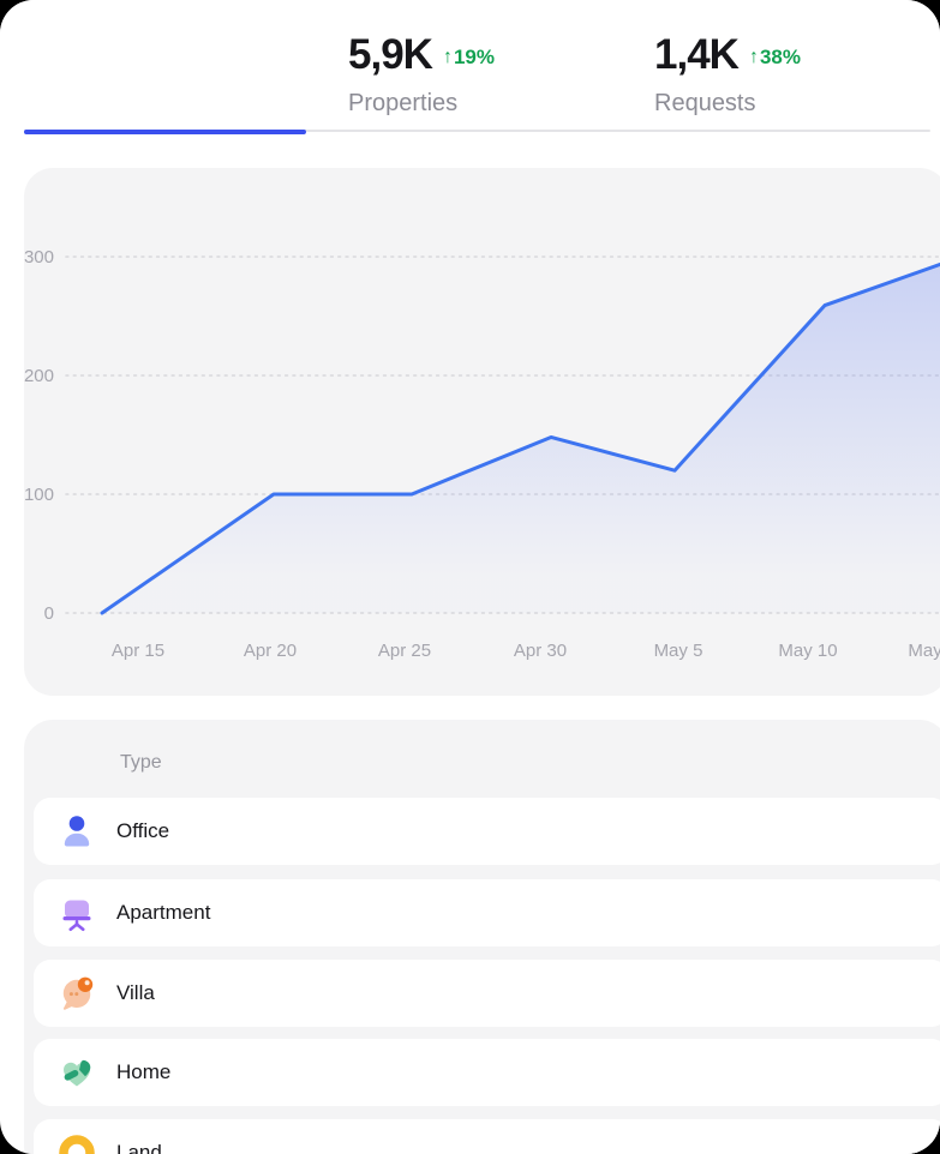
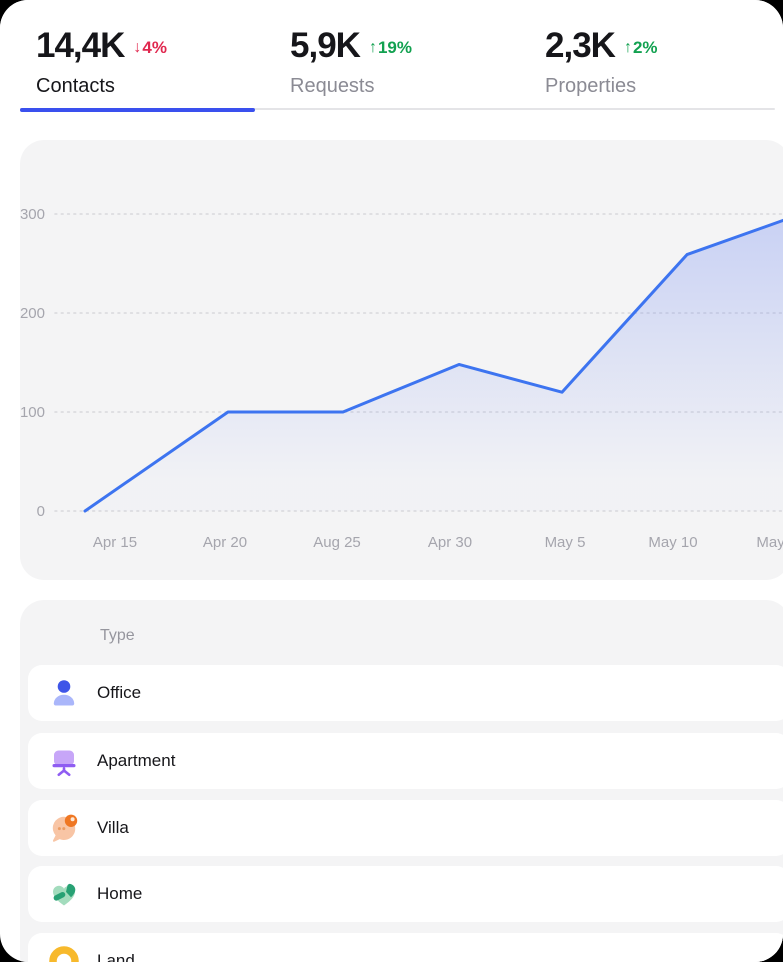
+ 14,4K
+ ↓
+ 4%
+ Contacts
  5,9K
  ↑
  19%
- Properties
+ Requests
- 1,4K
+ 2,3K
  ↑
- 38%
+ 2%
- Requests
+ Properties
  300
  200
  100
  0
  Apr 15
  Apr 20
- Apr 25
+ Aug 25
  Apr 30
  May 5
  May 10
  Type
  Office
  Apartment
  Villa
  Home
  Land
